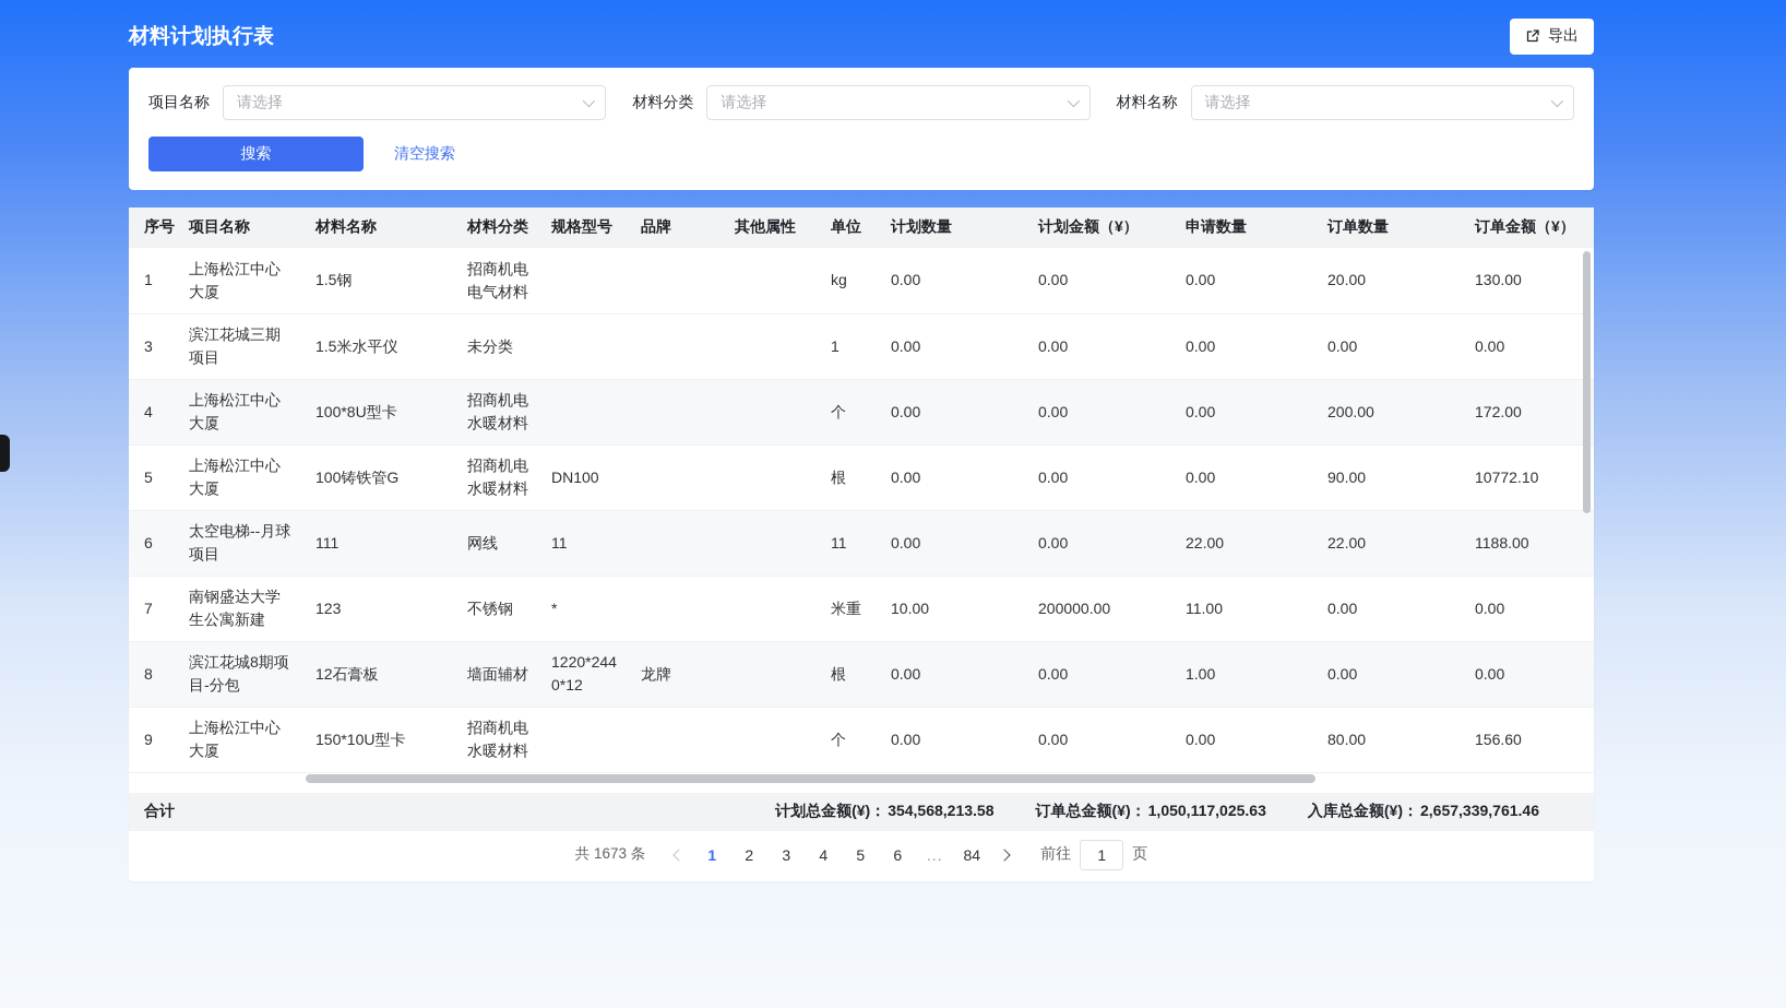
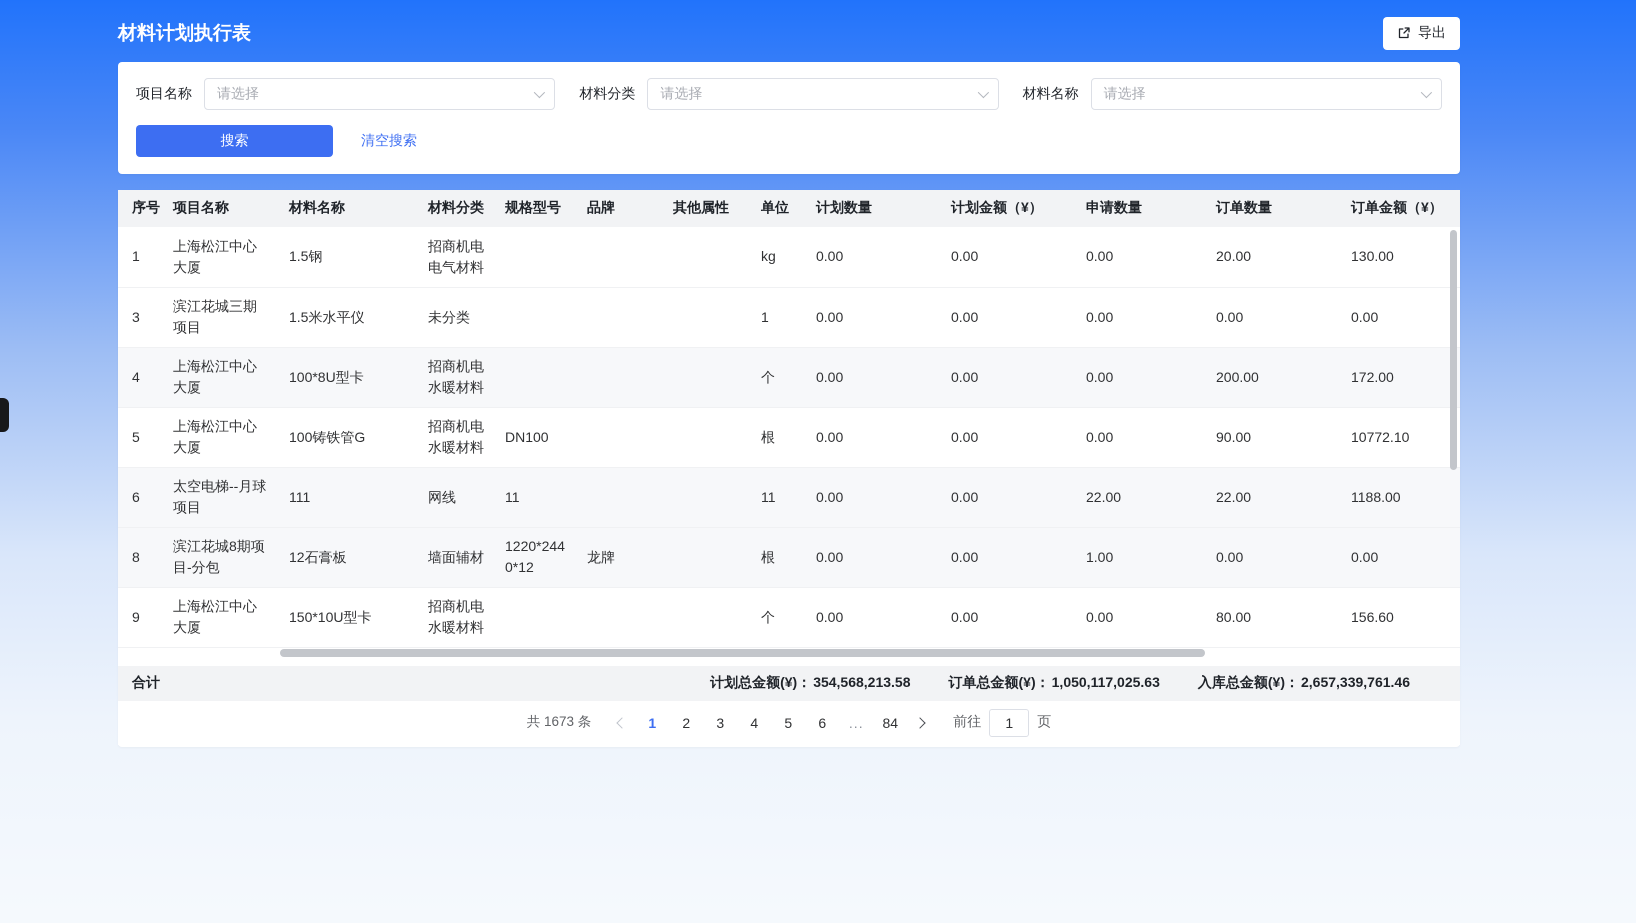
  材料计划执行表
  导出
  项目名称
  请选择
  材料分类
  请选择
  材料名称
  请选择
  搜索
  清空搜索
  序号	项目名称	材料名称	材料分类	规格型号	品牌	其他属性	单位	计划数量	计划金额（¥）	申请数量	订单数量	订单金额（¥）
  1	上海松江中心大厦	1.5钢	招商机电电气材料				kg	0.00	0.00	0.00	20.00	130.00
  3	滨江花城三期项目	1.5米水平仪	未分类				1	0.00	0.00	0.00	0.00	0.00
  4	上海松江中心大厦	100*8U型卡	招商机电水暖材料				个	0.00	0.00	0.00	200.00	172.00
  5	上海松江中心大厦	100铸铁管G	招商机电水暖材料	DN100			根	0.00	0.00	0.00	90.00	10772.10
  6	太空电梯--月球项目	111	网线	11			11	0.00	0.00	22.00	22.00	1188.00
- 7	南钢盛达大学生公寓新建	123	不锈钢	*			米重	10.00	200000.00	11.00	0.00	0.00
  8	滨江花城8期项目-分包	12石膏板	墙面辅材	1220*2440*12	龙牌		根	0.00	0.00	1.00	0.00	0.00
  9	上海松江中心大厦	150*10U型卡	招商机电水暖材料				个	0.00	0.00	0.00	80.00	156.60
  合计
  计划总金额(¥)： 354,568,213.58
  订单总金额(¥)： 1,050,117,025.63
  入库总金额(¥)： 2,657,339,761.46
  共 1673 条
  1
  2
  3
  4
  5
  6
  ...
  84
  前往
  1
  页
